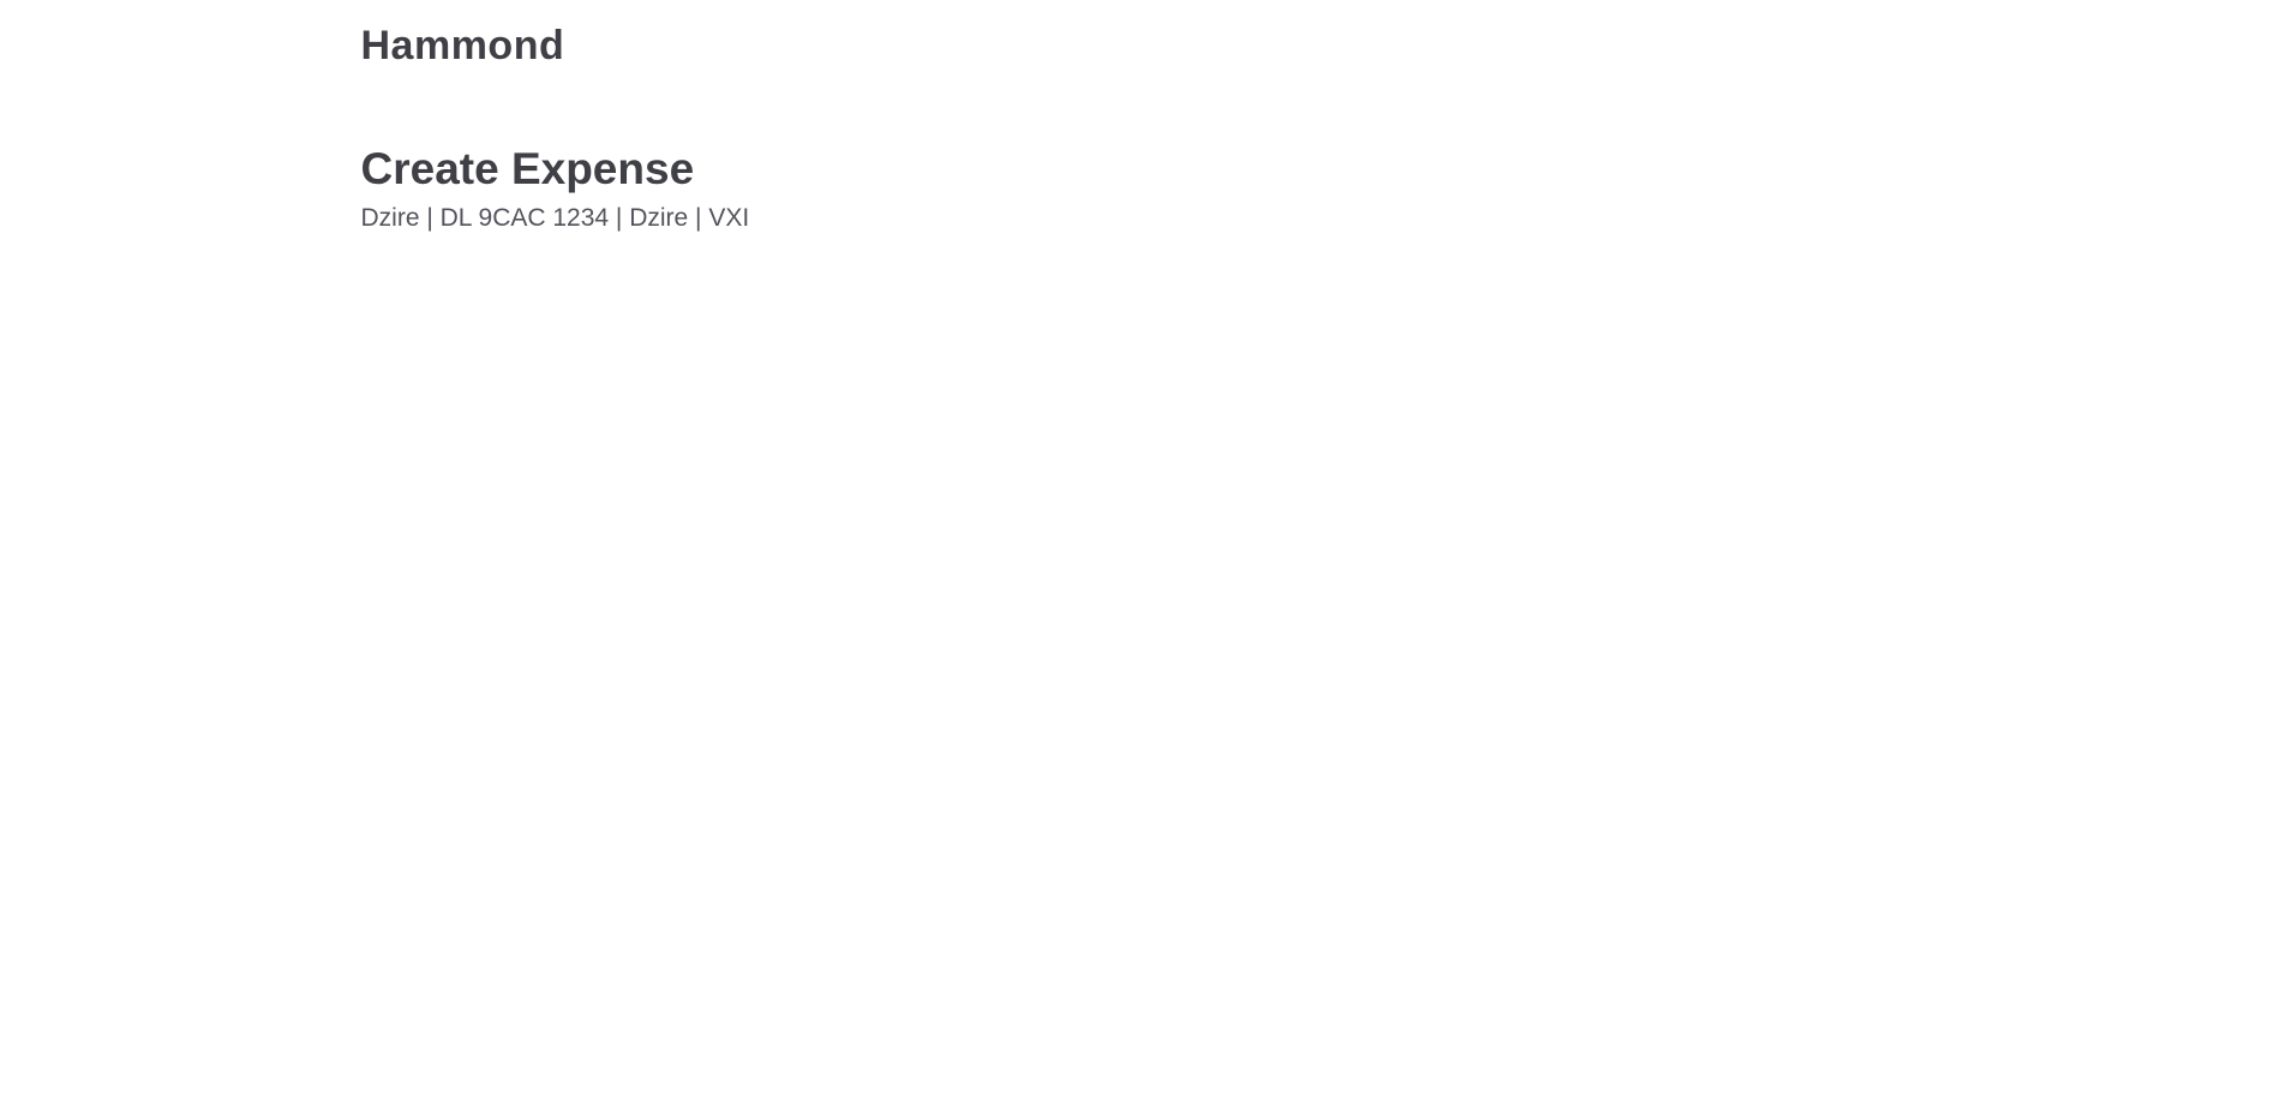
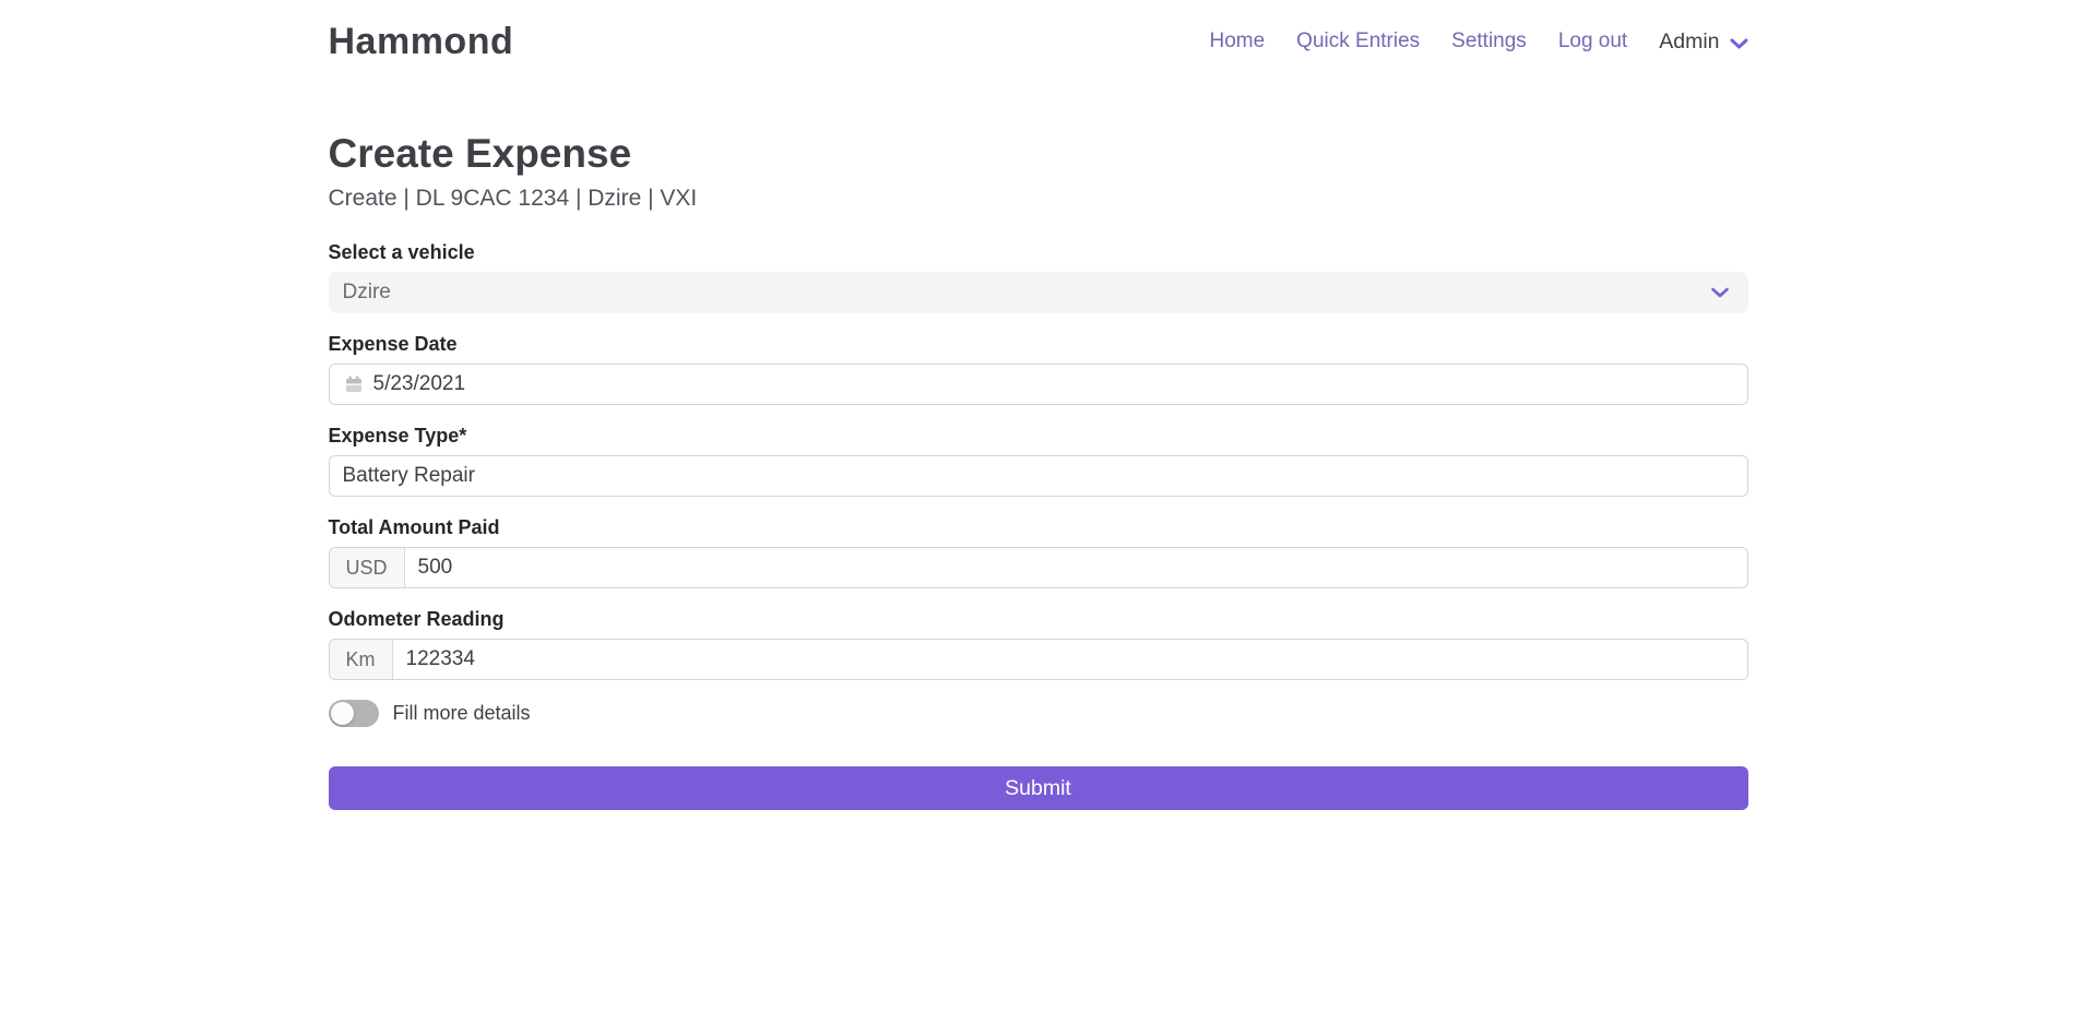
  Hammond
+ Home
+ Quick Entries
+ Settings
+ Log out
+ Admin
  Create Expense
- Dzire | DL 9CAC 1234 | Dzire | VXI
+ Create | DL 9CAC 1234 | Dzire | VXI
+ Select a vehicle
+ Dzire
+ Expense Date
+ 5/23/2021
+ Expense Type*
+ Battery Repair
+ Total Amount Paid
+ USD
+ 500
+ Odometer Reading
+ Km
+ 122334
+ Fill more details
+ Submit
